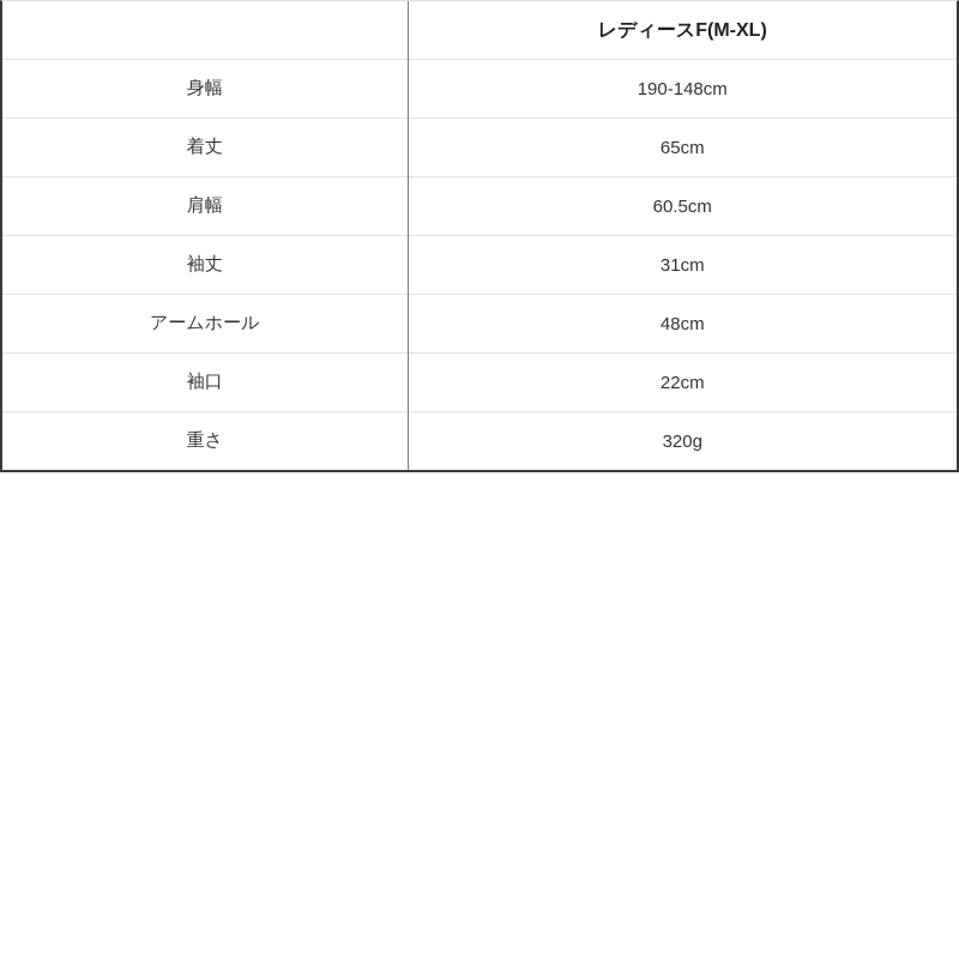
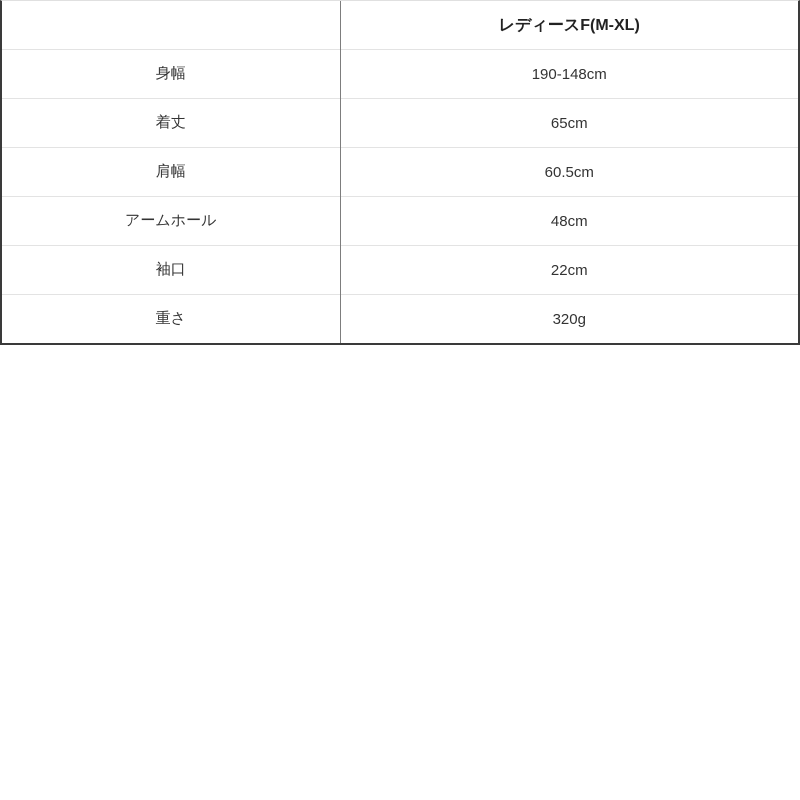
  	レディースF(M-XL)
  身幅	190-148cm
  着丈	65cm
  肩幅	60.5cm
- 袖丈	31cm
  アームホール	48cm
  袖口	22cm
  重さ	320g
